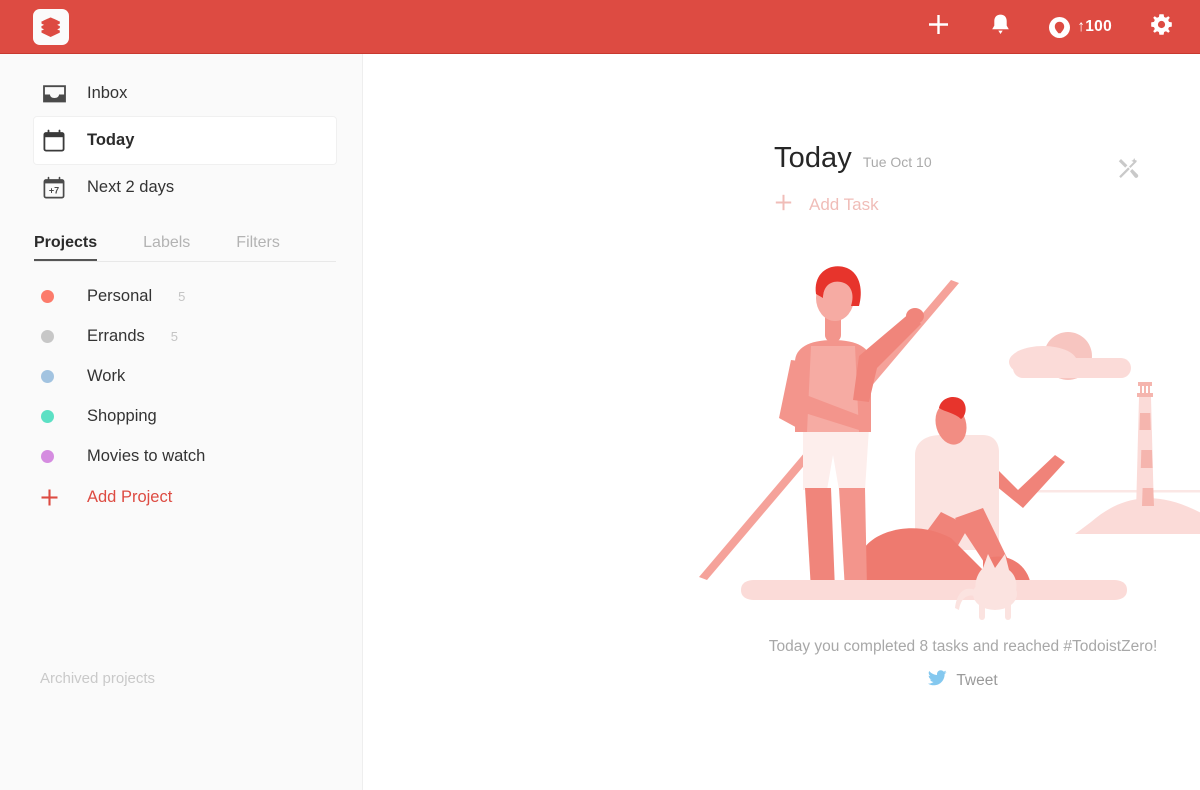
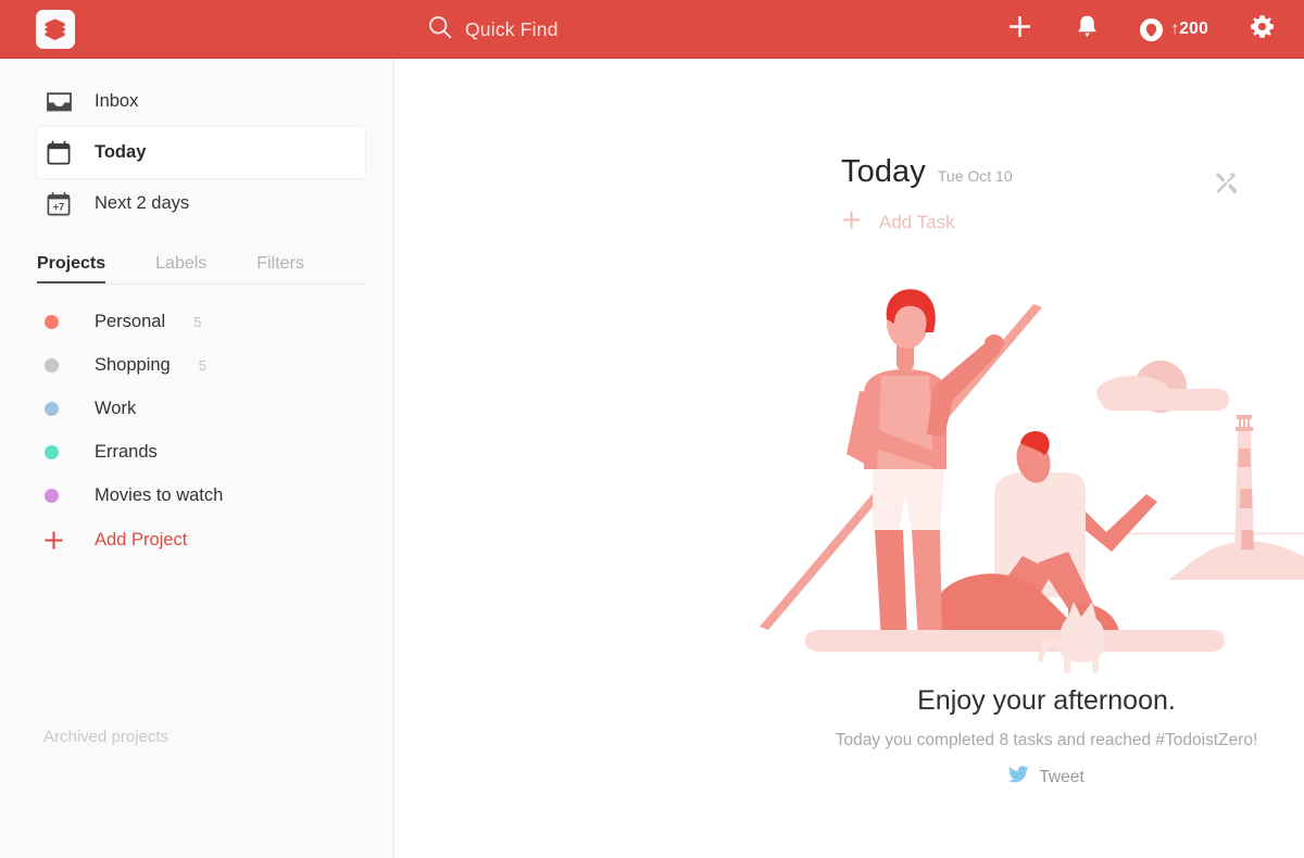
+ Quick Find
- ↑100
+ ↑200
  Inbox
  Today
  +7
  Next 2 days
  Projects
  Labels
  Filters
  Personal
  5
- Errands
+ Shopping
  5
  Work
- Shopping
+ Errands
  Movies to watch
  Add Project
  Archived projects
  Today
  Tue Oct 10
  Add Task
+ Enjoy your afternoon.
  Today you completed 8 tasks and reached #TodoistZero!
  Tweet
